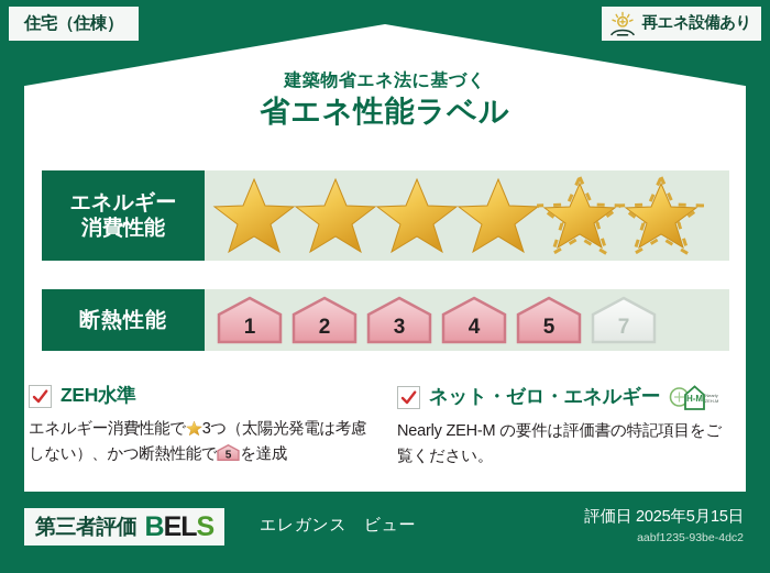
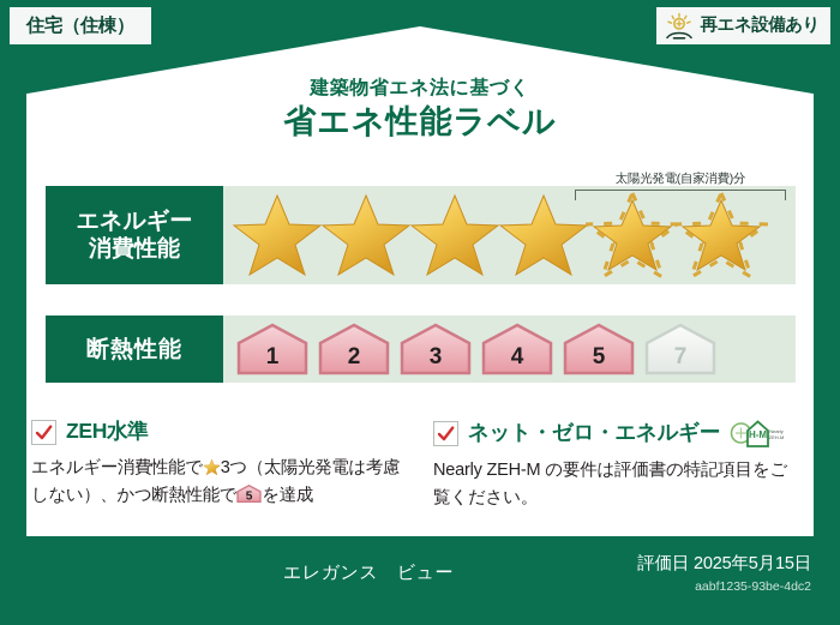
  住宅（住棟）
  再エネ設備あり
  建築物省エネ法に基づく
  省エネ性能ラベル
  エネルギー
  消費性能
+ 太陽光発電(自家消費)分
  断熱性能
  1
  2
  3
  4
  5
  7
  ZEH水準
  エネルギー消費性能で 3つ（太陽光発電は考慮しない）、かつ断熱性能で
  5
  を達成
  ネット・ゼロ・エネルギー
  H-M
  Nearly ZEH-M の要件は評価書の特記項目をご覧ください。
- 第三者評価
- BELS
  エレガンス ビュー
  評価日 2025年5月15日
  aabf1235-93be-4dc2
